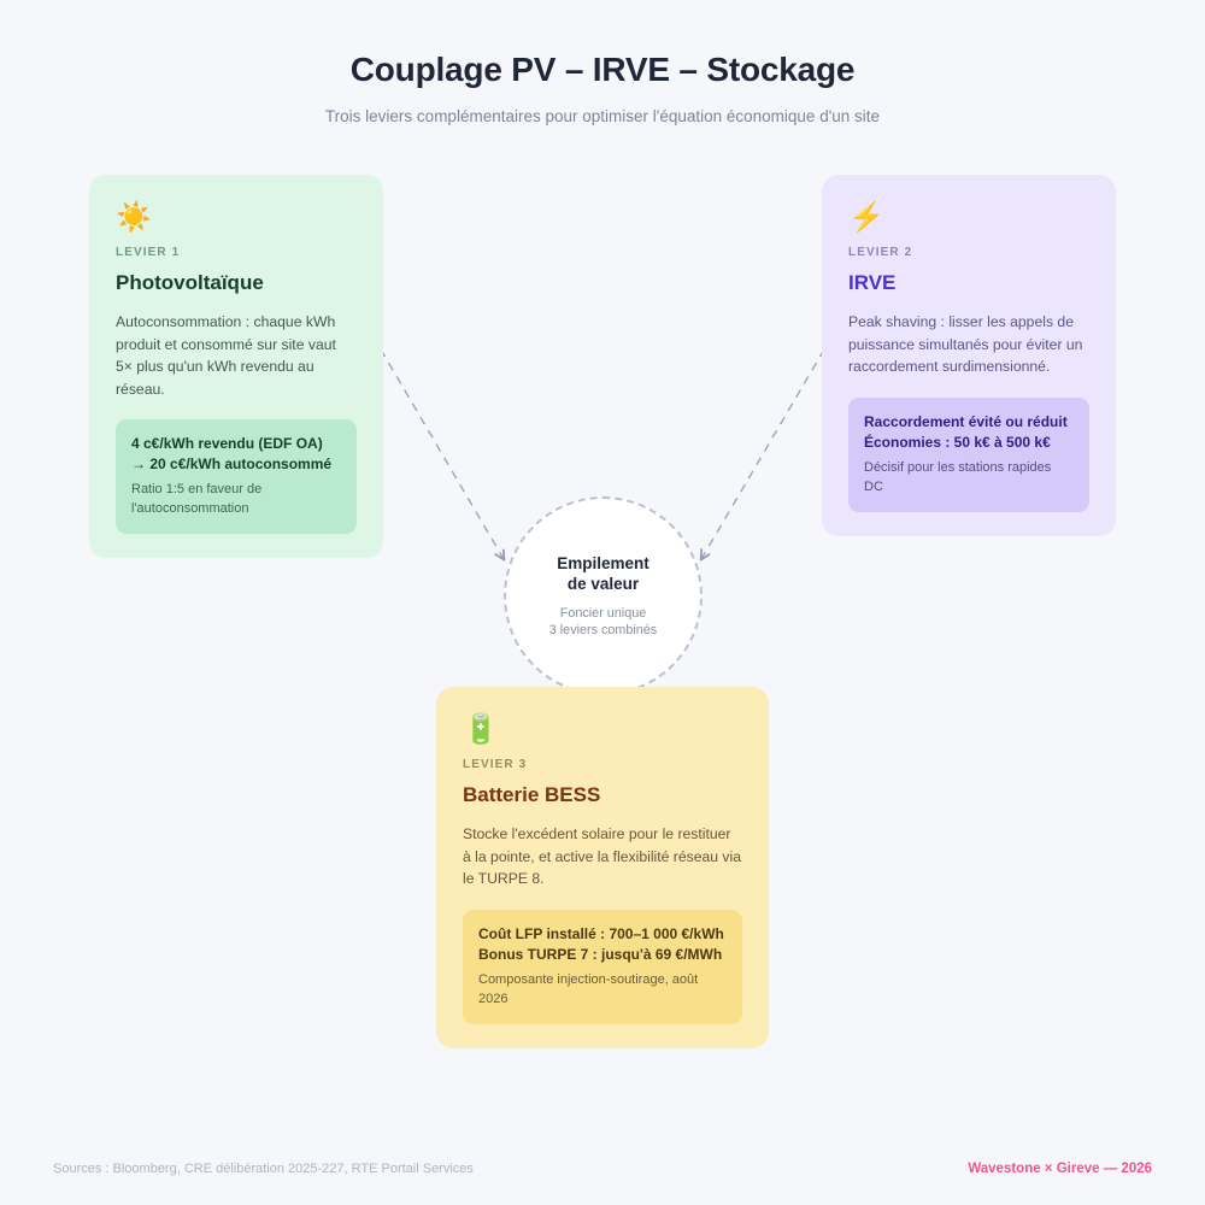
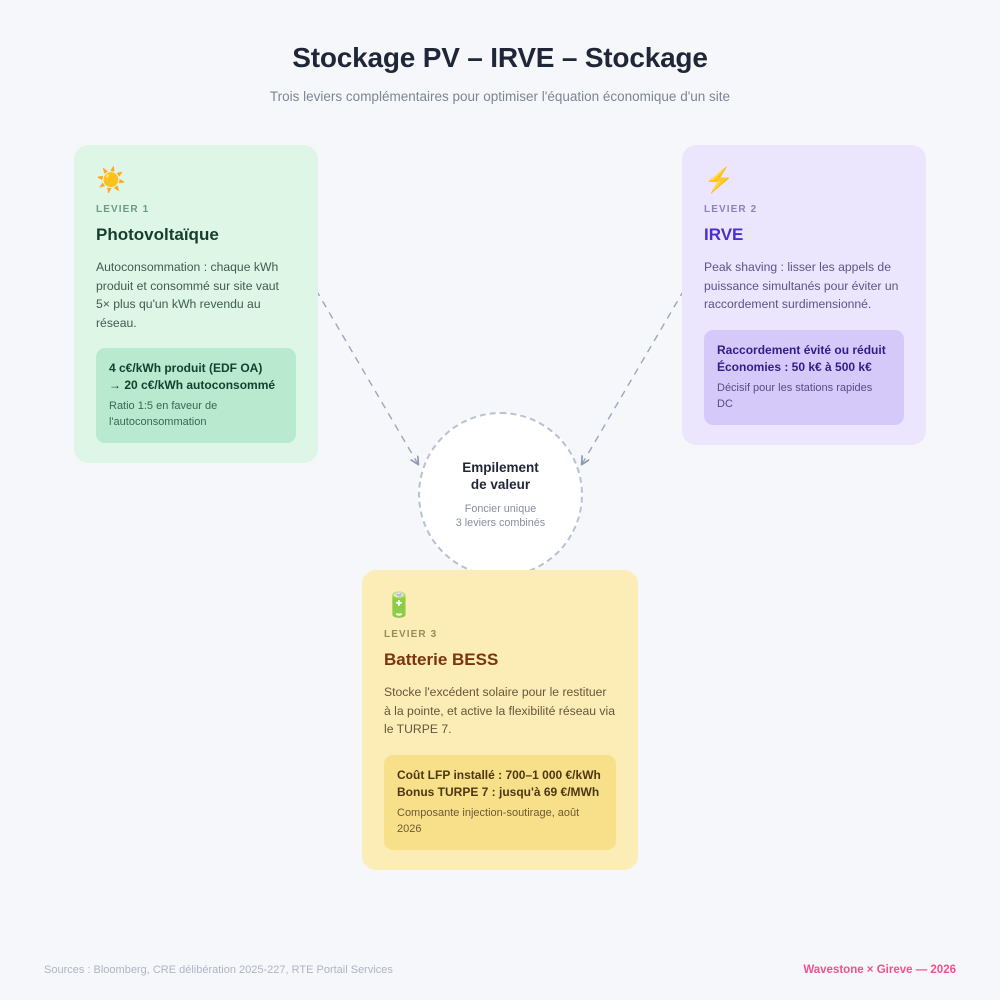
- Couplage PV – IRVE – Stockage
+ Stockage PV – IRVE – Stockage
  Trois leviers complémentaires pour optimiser l'équation économique d'un site
  ☀️
  LEVIER 1
  Photovoltaïque
  Autoconsommation : chaque kWh produit et consommé sur site vaut 5× plus qu'un kWh revendu au réseau.
- 4 c€/kWh revendu (EDF OA)
+ 4 c€/kWh produit (EDF OA)
  → 20 c€/kWh autoconsommé
  Ratio 1:5 en faveur de l'autoconsommation
  ⚡
  LEVIER 2
  IRVE
  Peak shaving : lisser les appels de puissance simultanés pour éviter un raccordement surdimensionné.
  Raccordement évité ou réduit
  Économies : 50 k€ à 500 k€
  Décisif pour les stations rapides DC
  Empilement
  de valeur
  Foncier unique
  3 leviers combinés
  🔋
  LEVIER 3
  Batterie BESS
- Stocke l'excédent solaire pour le restituer à la pointe, et active la flexibilité réseau via le TURPE 8.
+ Stocke l'excédent solaire pour le restituer à la pointe, et active la flexibilité réseau via le TURPE 7.
  Coût LFP installé : 700–1 000 €/kWh
  Bonus TURPE 7 : jusqu'à 69 €/MWh
  Composante injection-soutirage, août 2026
  Sources : Bloomberg, CRE délibération 2025-227, RTE Portail Services
  Wavestone × Gireve — 2026
